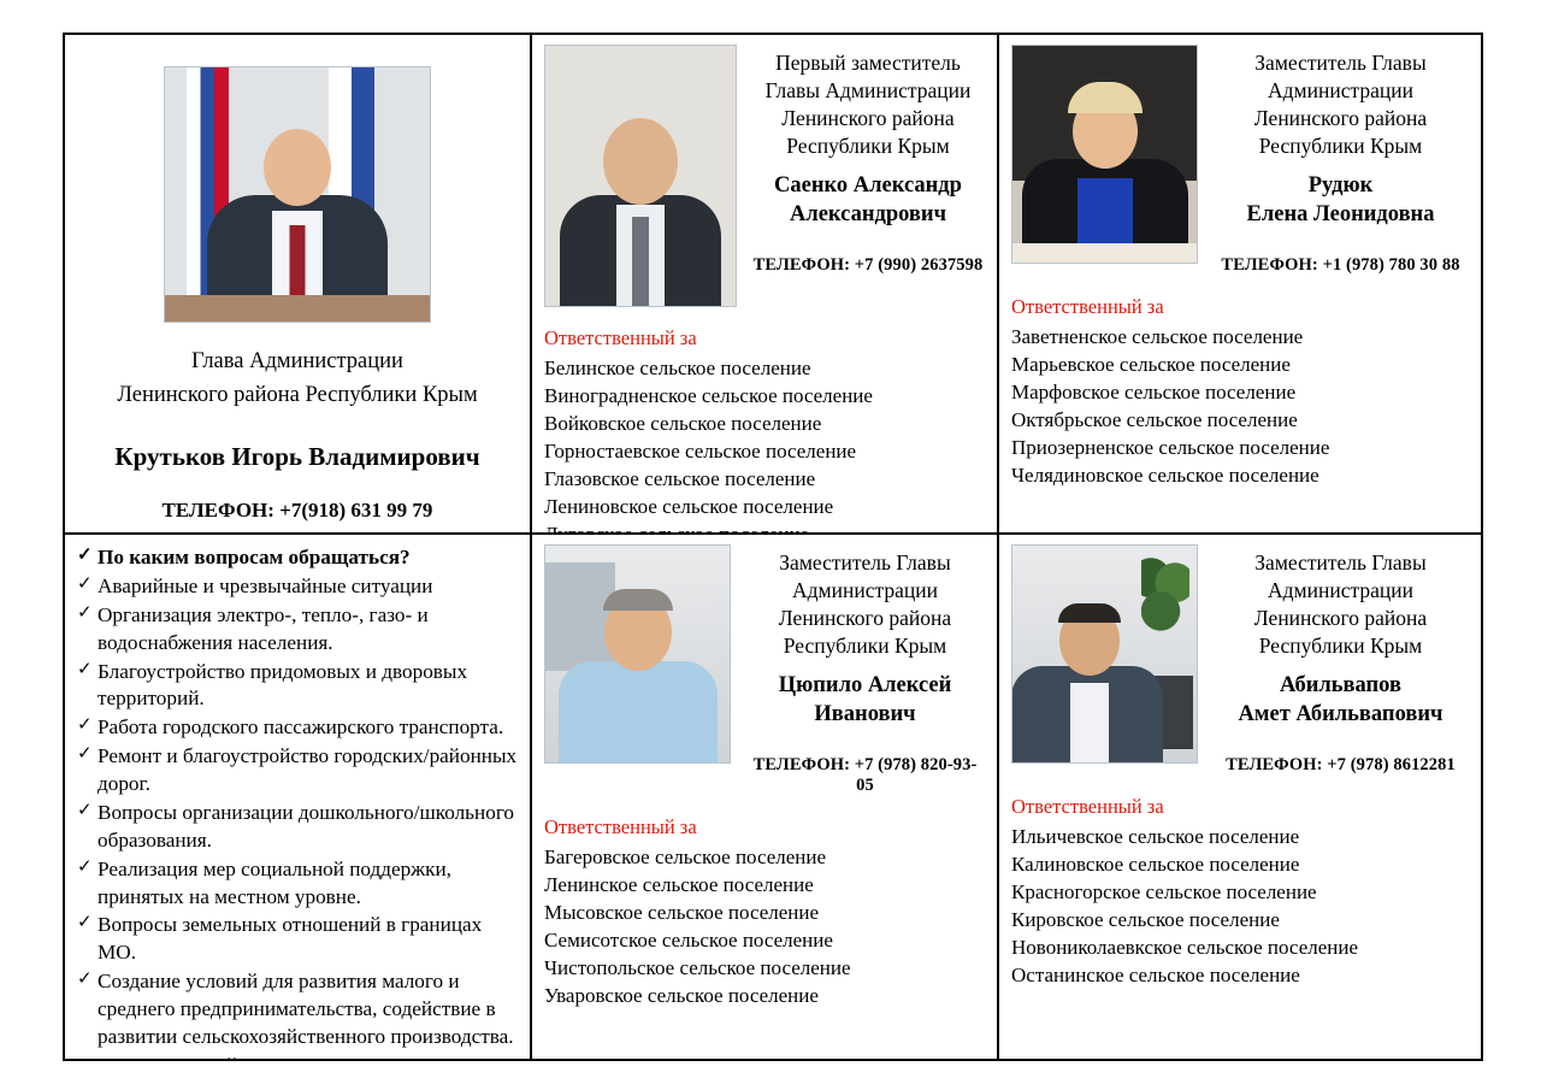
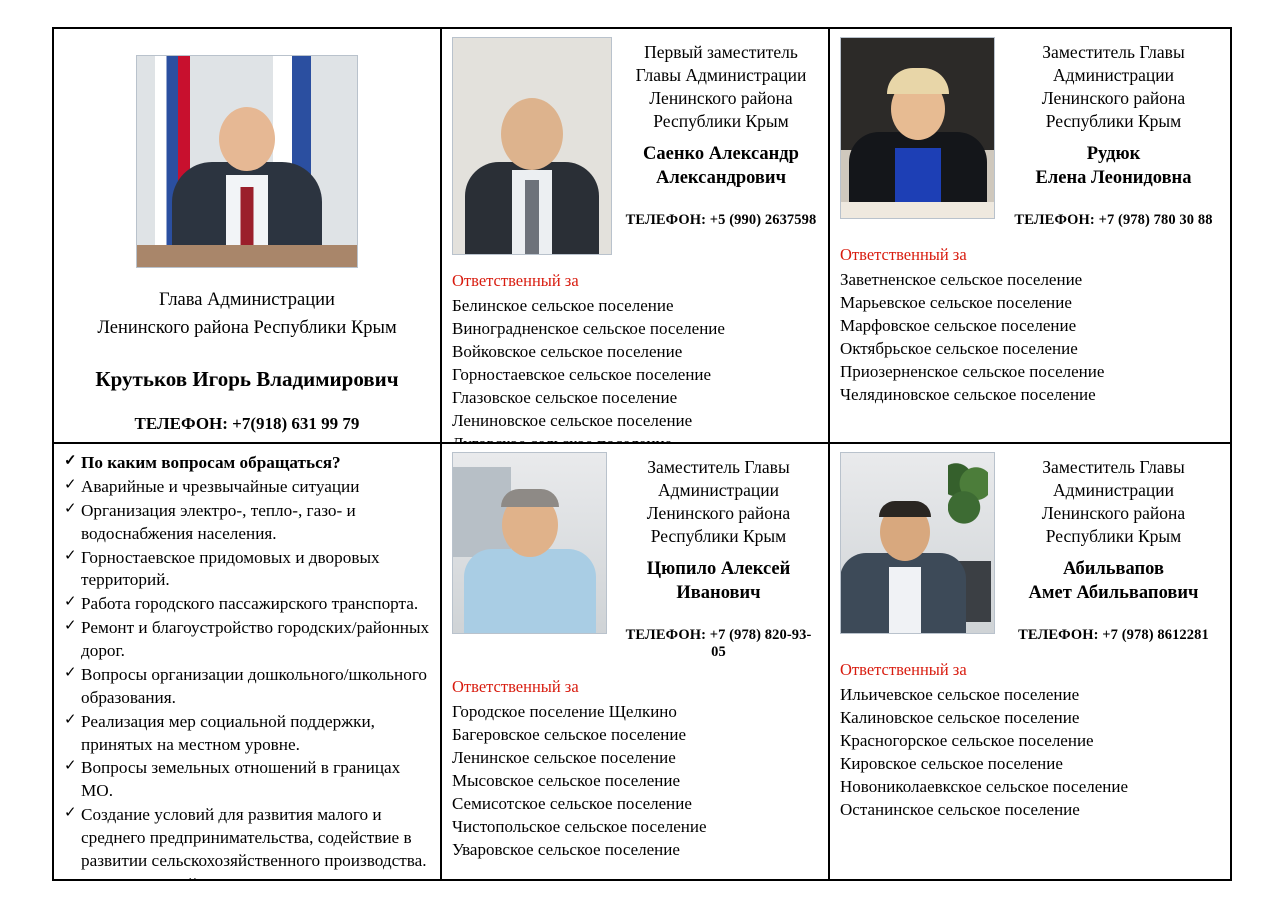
  Глава Администрации
  Ленинского района Республики Крым
  Крутьков Игорь Владимирович
  ТЕЛЕФОН: +7(918) 631 99 79
  Первый заместитель
  Главы Администрации
  Ленинского района
  Республики Крым
  Саенко Александр
  Александрович
- ТЕЛЕФОН: +7 (990) 2637598
+ ТЕЛЕФОН: +5 (990) 2637598
  Ответственный за
  Белинское сельское поселение
  Виноградненское сельское поселение
  Войковское сельское поселение
  Горностаевское сельское поселение
  Глазовское сельское поселение
  Лениновское сельское поселение
  Луговское сельское поселение
  Заместитель Главы
  Администрации
  Ленинского района
  Республики Крым
  Рудюк
  Елена Леонидовна
- ТЕЛЕФОН: +1 (978) 780 30 88
+ ТЕЛЕФОН: +7 (978) 780 30 88
  Ответственный за
  Заветненское сельское поселение
  Марьевское сельское поселение
  Марфовское сельское поселение
  Октябрьское сельское поселение
  Приозерненское сельское поселение
  Челядиновское сельское поселение
  ✓
  По каким вопросам обращаться?
  ✓
  Аварийные и чрезвычайные ситуации
  ✓
  Организация электро-, тепло-, газо- и водоснабжения населения.
  ✓
- Благоустройство придомовых и дворовых территорий.
+ Горностаевское придомовых и дворовых территорий.
  ✓
  Работа городского пассажирского транспорта.
  ✓
  Ремонт и благоустройство городских/районных дорог.
  ✓
  Вопросы организации дошкольного/школьного образования.
  ✓
  Реализация мер социальной поддержки, принятых на местном уровне.
  ✓
  Вопросы земельных отношений в границах МО.
  ✓
  Создание условий для развития малого и среднего предпринимательства, содействие в развитии сельскохозяйственного производства.
  Заместитель Главы
  Администрации
  Ленинского района
  Республики Крым
  Цюпило Алексей
  Иванович
  ТЕЛЕФОН: +7 (978) 820-93-05
  Ответственный за
+ Городское поселение Щелкино
  Багеровское сельское поселение
  Ленинское сельское поселение
  Мысовское сельское поселение
  Семисотское сельское поселение
  Чистопольское сельское поселение
  Уваровское сельское поселение
  Заместитель Главы
  Администрации
  Ленинского района
  Республики Крым
  Абильвапов
  Амет Абильвапович
  ТЕЛЕФОН: +7 (978) 8612281
  Ответственный за
  Ильичевское сельское поселение
  Калиновское сельское поселение
  Красногорское сельское поселение
  Кировское сельское поселение
  Новониколаевкское сельское поселение
  Останинское сельское поселение
